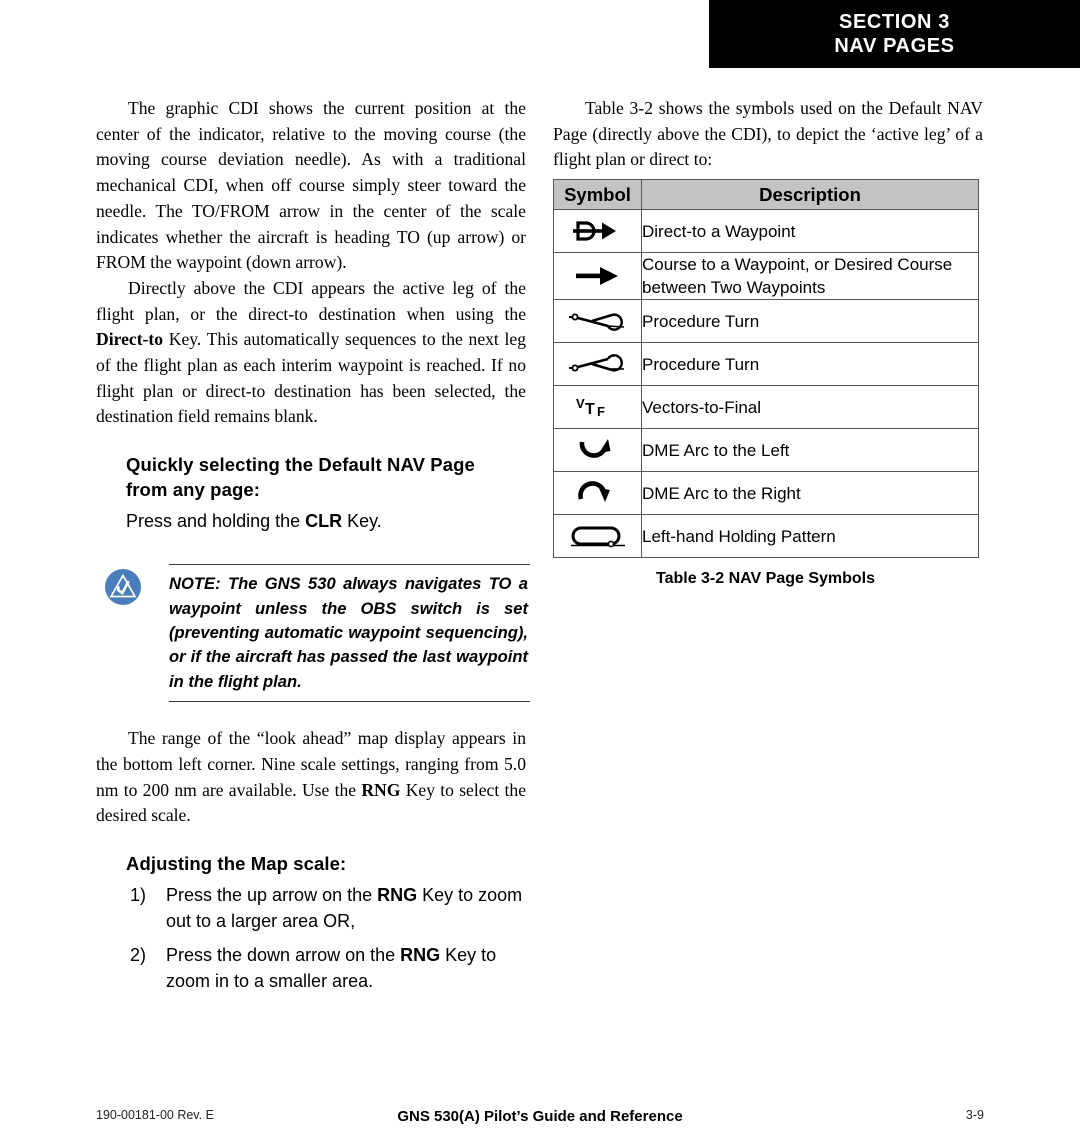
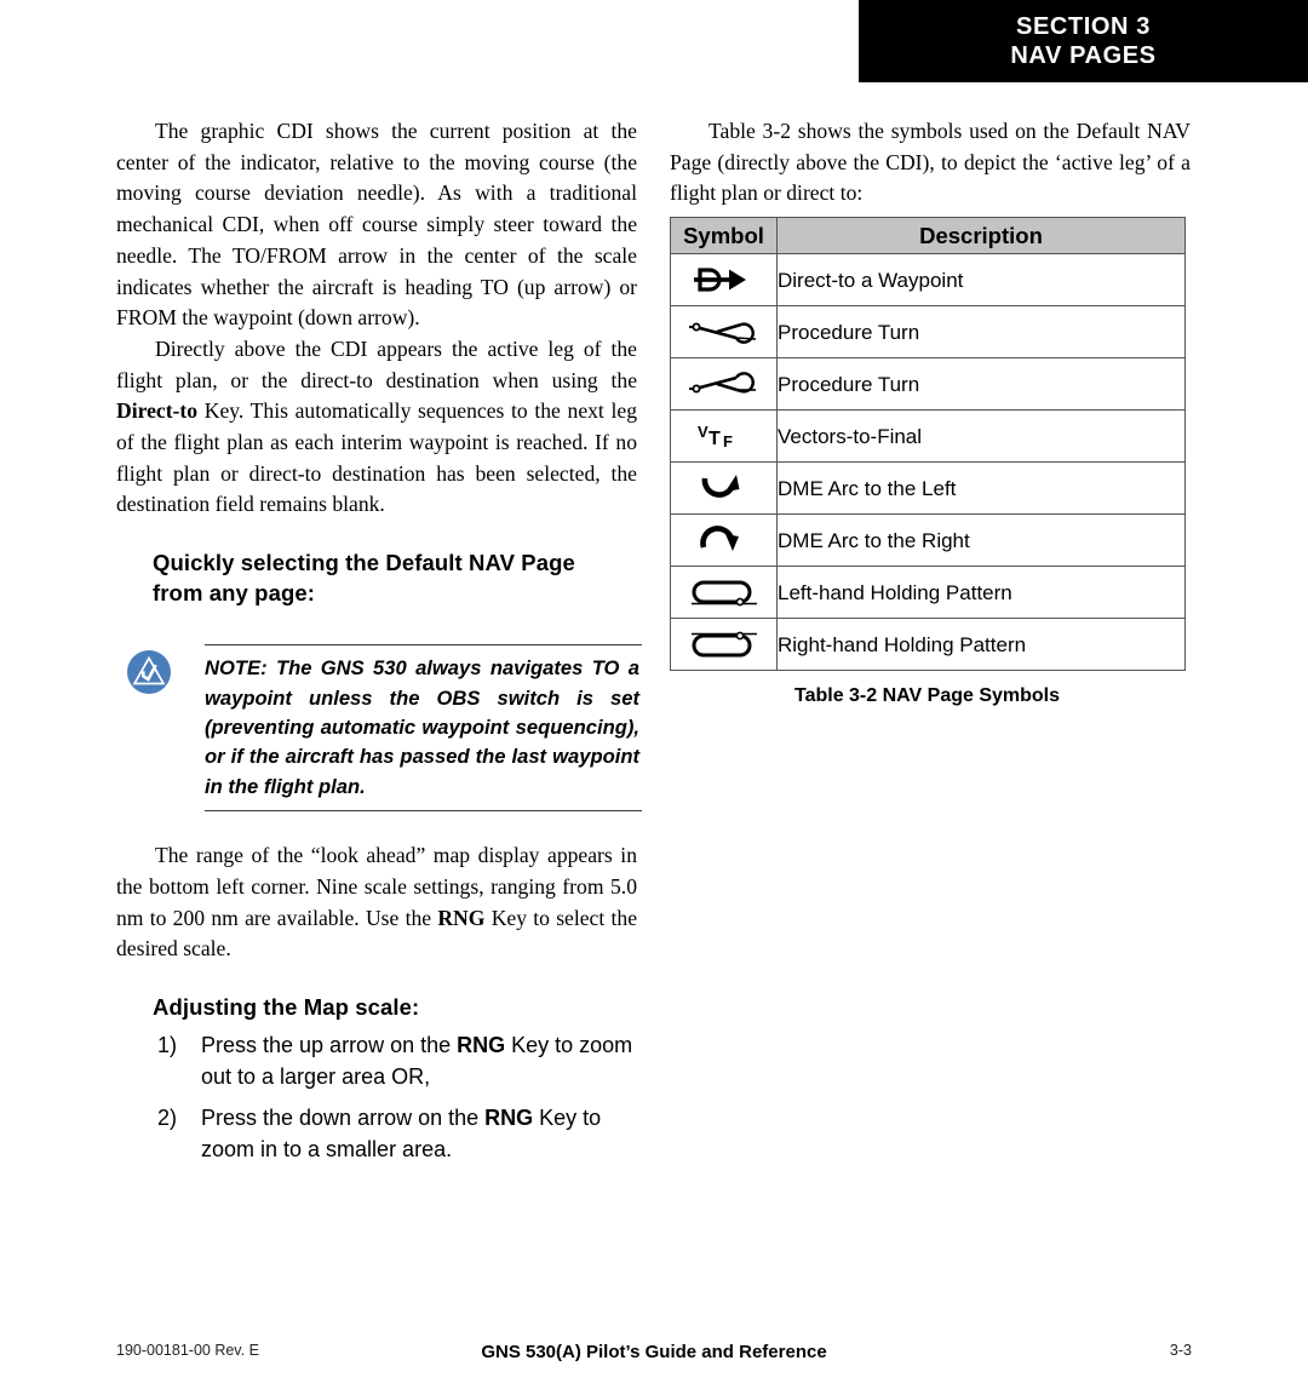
  SECTION 3
  NAV PAGES
  The graphic CDI shows the current position at the center of the indicator, relative to the moving course (the moving course deviation needle). As with a traditional mechanical CDI, when off course simply steer toward the needle. The TO/FROM arrow in the center of the scale indicates whether the aircraft is heading TO (up arrow) or FROM the waypoint (down arrow).
  Directly above the CDI appears the active leg of the flight plan, or the direct-to destination when using the Direct-to Key. This automatically sequences to the next leg of the flight plan as each interim waypoint is reached. If no flight plan or direct-to destination has been selected, the destination field remains blank.
  Quickly selecting the Default NAV Page from any page:
- Press and holding the CLR Key.
  NOTE: The GNS 530 always navigates TO a waypoint unless the OBS switch is set (preventing automatic waypoint sequencing), or if the aircraft has passed the last waypoint in the flight plan.
  The range of the “look ahead” map display appears in the bottom left corner. Nine scale settings, ranging from 5.0 nm to 200 nm are available. Use the RNG Key to select the desired scale.
  Adjusting the Map scale:
  1)
  Press the up arrow on the RNG Key to zoom out to a larger area OR,
  2)
  Press the down arrow on the RNG Key to zoom in to a smaller area.
  Table 3-2 shows the symbols used on the Default NAV Page (directly above the CDI), to depict the ‘active leg’ of a flight plan or direct to:
  Symbol	Description
  	Direct-to a Waypoint
- 	Course to a Waypoint, or Desired Course between Two Waypoints
  	Procedure Turn
  	Procedure Turn
  V T F	Vectors-to-Final
  	DME Arc to the Left
  	DME Arc to the Right
  	Left-hand Holding Pattern
+ 	Right-hand Holding Pattern
  Table 3-2 NAV Page Symbols
  190-00181-00 Rev. E
  GNS 530(A) Pilot’s Guide and Reference
- 3-9
+ 3-3
